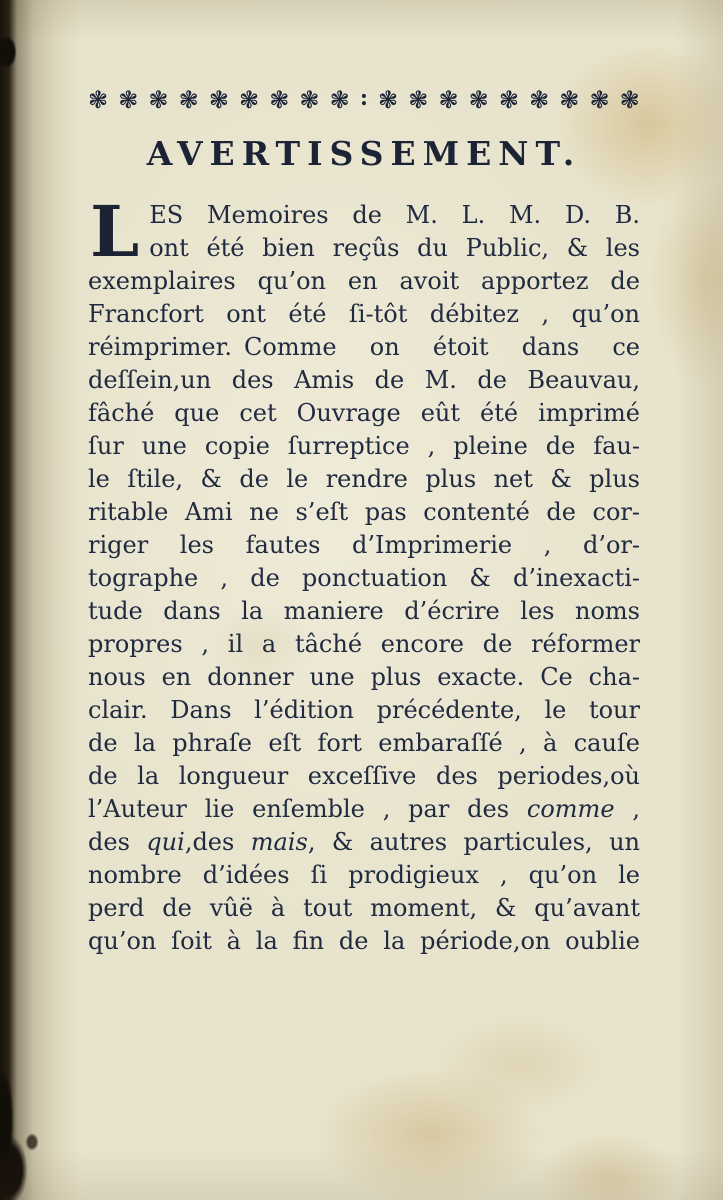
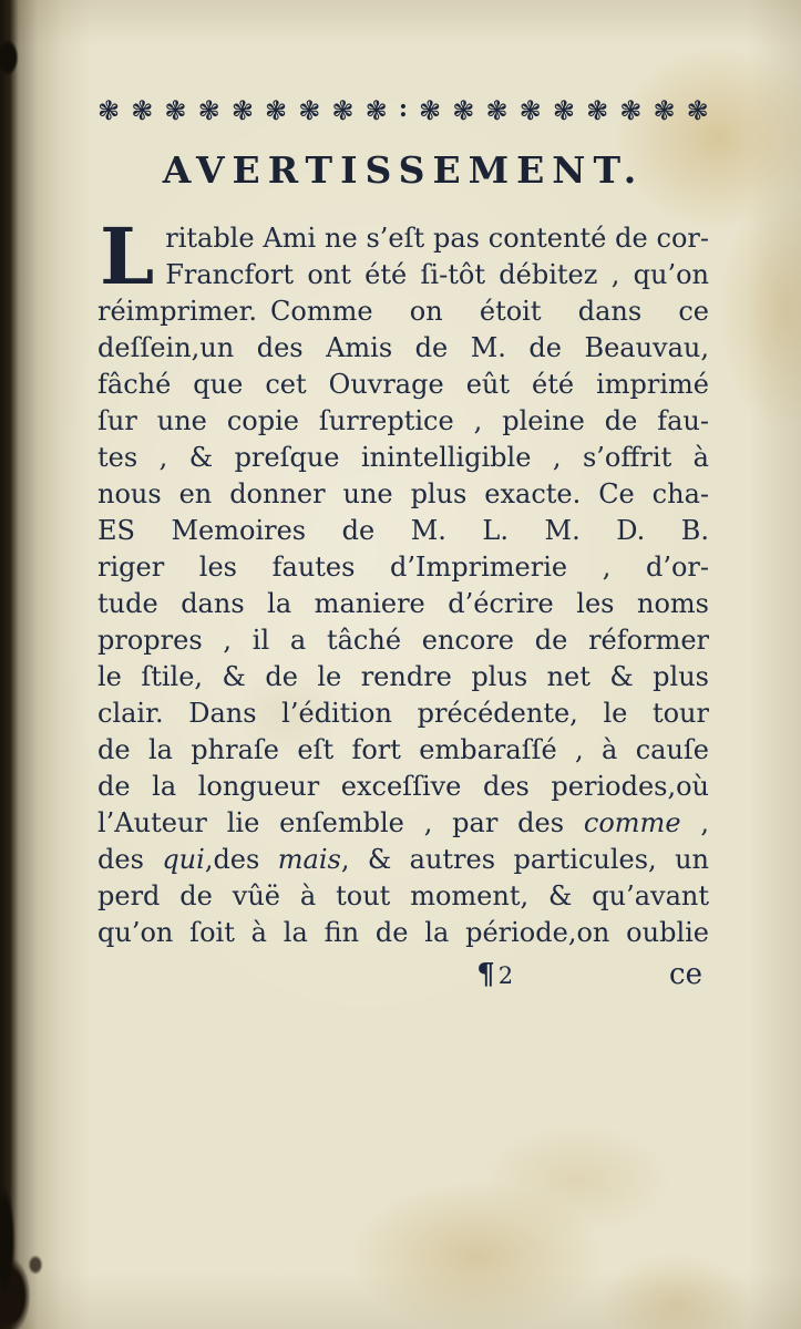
  ❃
  ❃
  ❃
  ❃
  ❃
  ❃
  ❃
  ❃
  ❃
  :
  ❃
  ❃
  ❃
  ❃
  ❃
  ❃
  ❃
  ❃
  ❃
  AVERTISSEMENT.
  L
- ES Memoires de M. L. M. D. B.
+ ritable Ami ne s’eſt pas contenté de cor-
- ont été bien reçûs du Public, & les
- exemplaires qu’on en avoit apportez de
  Francfort ont été ſi-tôt débitez , qu’on
  réimprimer. Comme on étoit dans ce
  deſſein,un des Amis de M. de Beauvau,
  fâché que cet Ouvrage eût été imprimé
  ſur une copie ſurreptice , pleine de fau-
+ tes , & preſque inintelligible , s’offrit à
- le ſtile, & de le rendre plus net & plus
+ nous en donner une plus exacte. Ce cha-
- ritable Ami ne s’eſt pas contenté de cor-
+ ES Memoires de M. L. M. D. B.
  riger les fautes d’Imprimerie , d’or-
- tographe , de ponctuation & d’inexacti-
  tude dans la maniere d’écrire les noms
  propres , il a tâché encore de réformer
- nous en donner une plus exacte. Ce cha-
+ le ſtile, & de le rendre plus net & plus
  clair. Dans l’édition précédente, le tour
  de la phraſe eſt fort embaraſſé , à cauſe
  de la longueur exceſſive des periodes,où
  l’Auteur lie enſemble , par des comme ,
  des qui,des mais, & autres particules, un
- nombre d’idées ſi prodigieux , qu’on le
  perd de vûë à tout moment, & qu’avant
  qu’on ſoit à la fin de la période,on oublie
+ ¶ 2
+ ce
